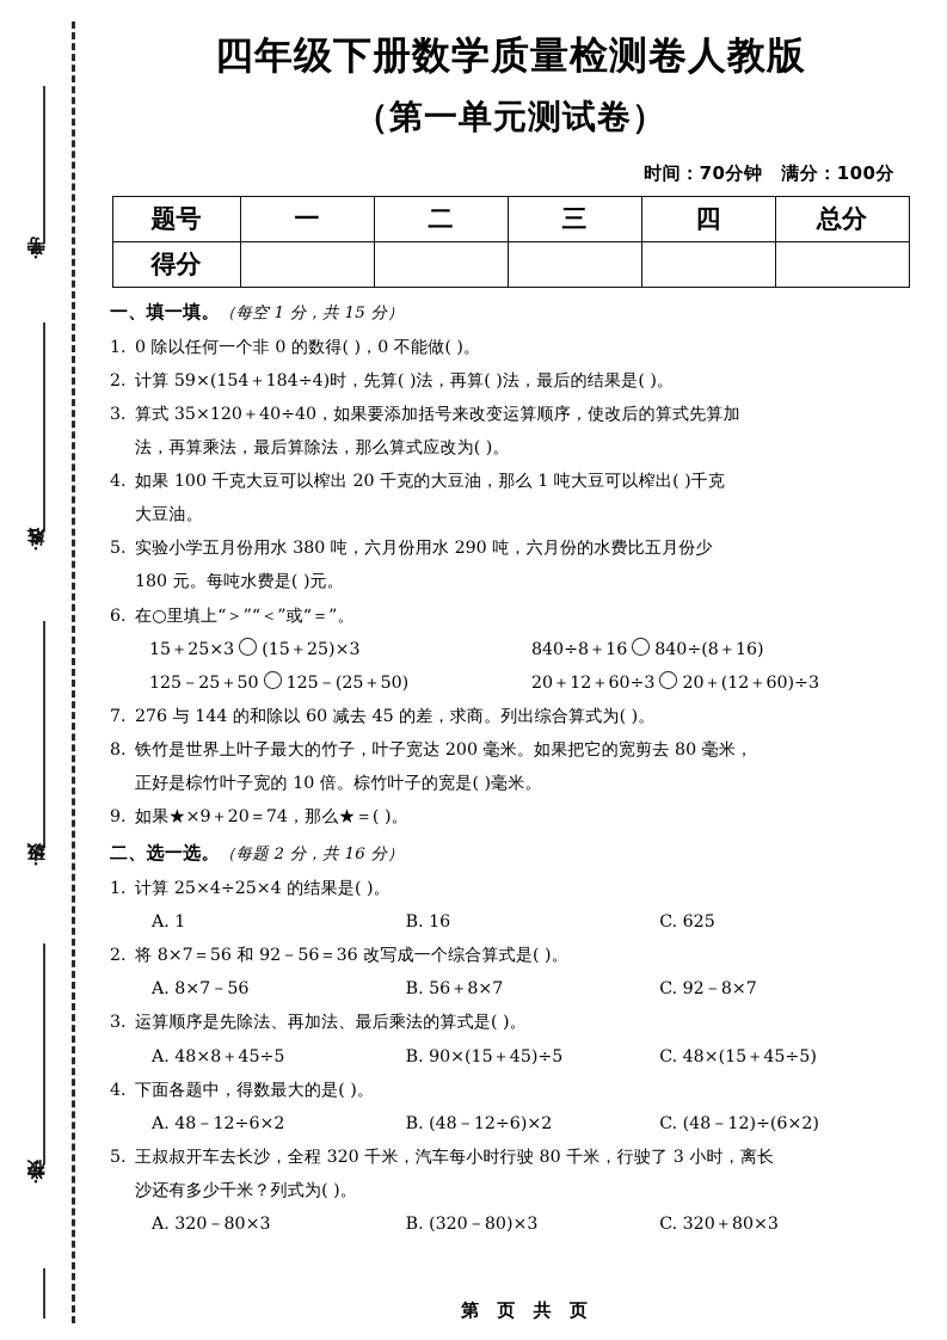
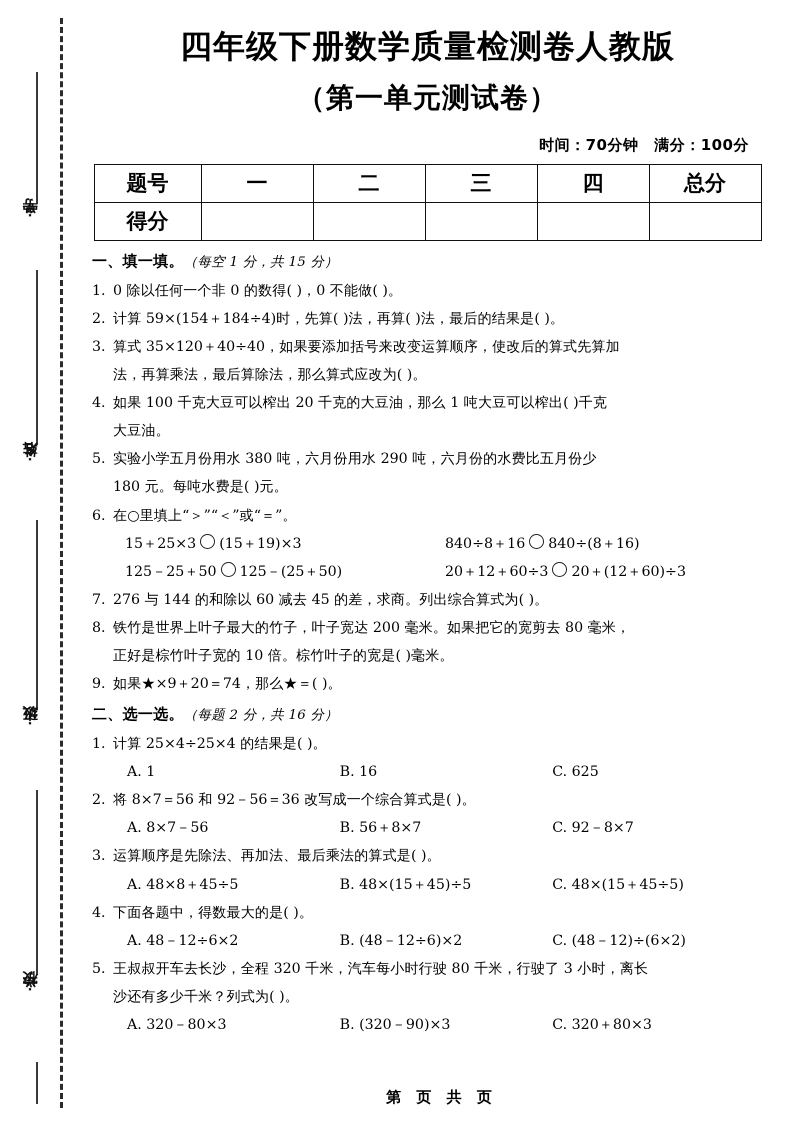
  四年级下册数学质量检测卷人教版
  （第一单元测试卷）
  时间：70分钟 满分：100分
  题号	一	二	三	四	总分
  得分
  一、填一填。（每空 1 分，共 15 分）
  1.
  0 除以任何一个非 0 的数得( )，0 不能做( )。
  2.
  计算 59×(154＋184÷4)时，先算( )法，再算( )法，最后的结果是( )。
  3.
  算式 35×120＋40÷40，如果要添加括号来改变运算顺序，使改后的算式先算加
  法，再算乘法，最后算除法，那么算式应改为( )。
  4.
  如果 100 千克大豆可以榨出 20 千克的大豆油，那么 1 吨大豆可以榨出( )千克
  大豆油。
  5.
  实验小学五月份用水 380 吨，六月份用水 290 吨，六月份的水费比五月份少
  180 元。每吨水费是( )元。
  6.
  在○里填上“＞”“＜”或“＝”。
- 15＋25×3 (15＋25)×3
+ 15＋25×3 (15＋19)×3
  125－25＋50 125－(25＋50)
  840÷8＋16 840÷(8＋16)
  20＋12＋60÷3 20＋(12＋60)÷3
  7.
  276 与 144 的和除以 60 减去 45 的差，求商。列出综合算式为( )。
  8.
  铁竹是世界上叶子最大的竹子，叶子宽达 200 毫米。如果把它的宽剪去 80 毫米，
  正好是棕竹叶子宽的 10 倍。棕竹叶子的宽是( )毫米。
  9.
  如果★×9＋20＝74，那么★＝( )。
  二、选一选。（每题 2 分，共 16 分）
  1.
  计算 25×4÷25×4 的结果是( )。
  A. 1
  B. 16
  C. 625
  2.
  将 8×7＝56 和 92－56＝36 改写成一个综合算式是( )。
  A. 8×7－56
  B. 56＋8×7
  C. 92－8×7
  3.
  运算顺序是先除法、再加法、最后乘法的算式是( )。
  A. 48×8＋45÷5
- B. 90×(15＋45)÷5
+ B. 48×(15＋45)÷5
  C. 48×(15＋45÷5)
  4.
  下面各题中，得数最大的是( )。
  A. 48－12÷6×2
  B. (48－12÷6)×2
  C. (48－12)÷(6×2)
  5.
  王叔叔开车去长沙，全程 320 千米，汽车每小时行驶 80 千米，行驶了 3 小时，离长
  沙还有多少千米？列式为( )。
  A. 320－80×3
- B. (320－80)×3
+ B. (320－90)×3
  C. 320＋80×3
  第 页 共 页
